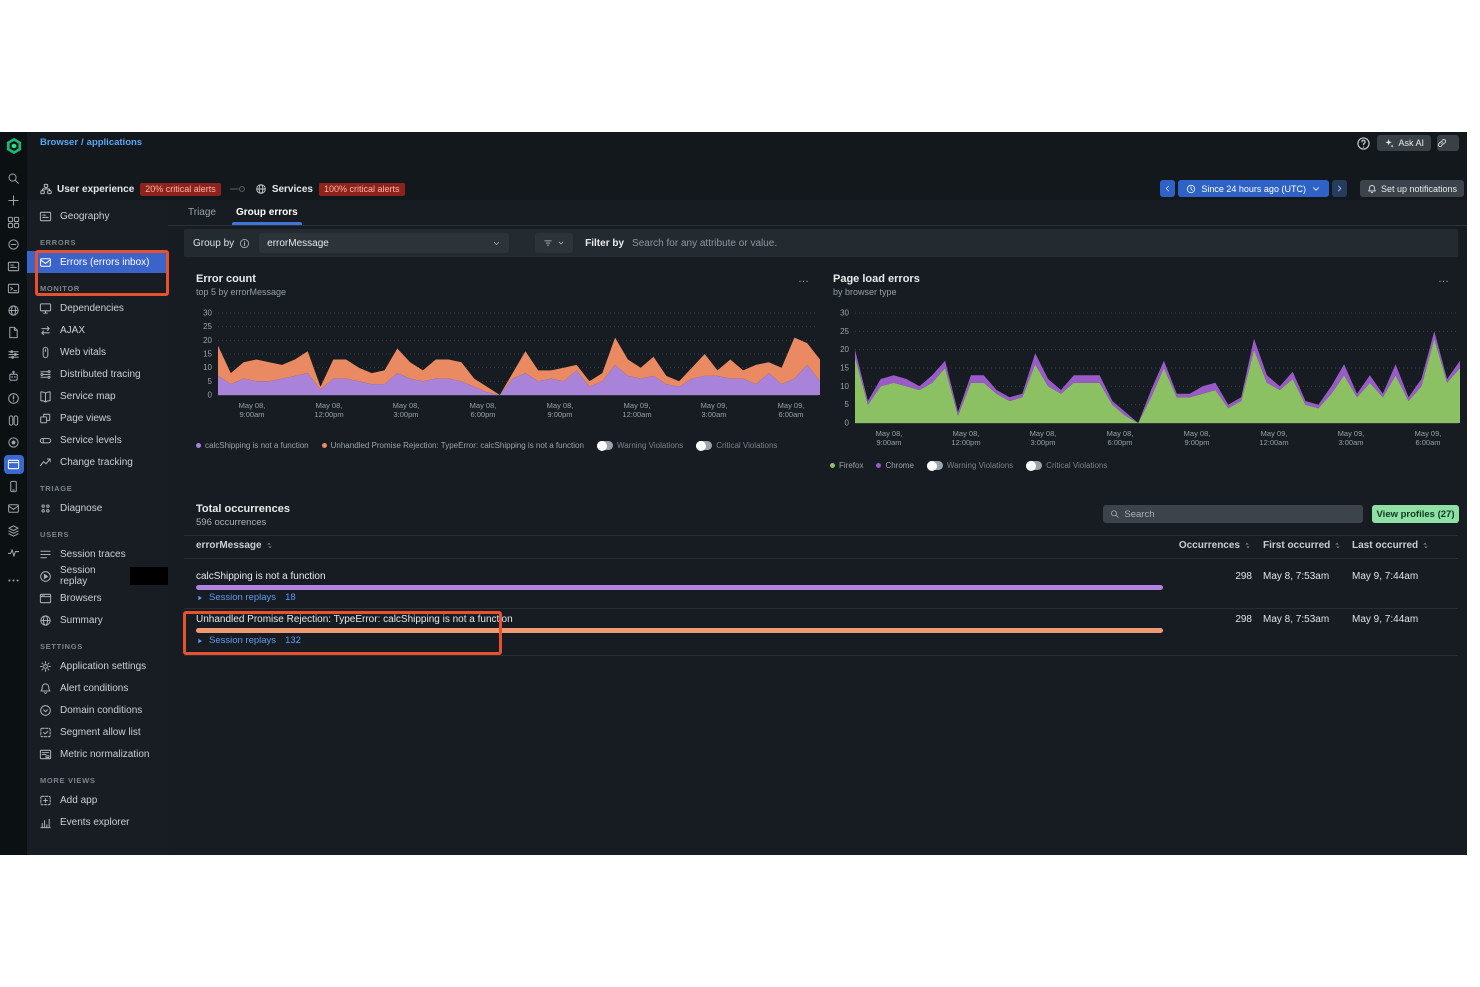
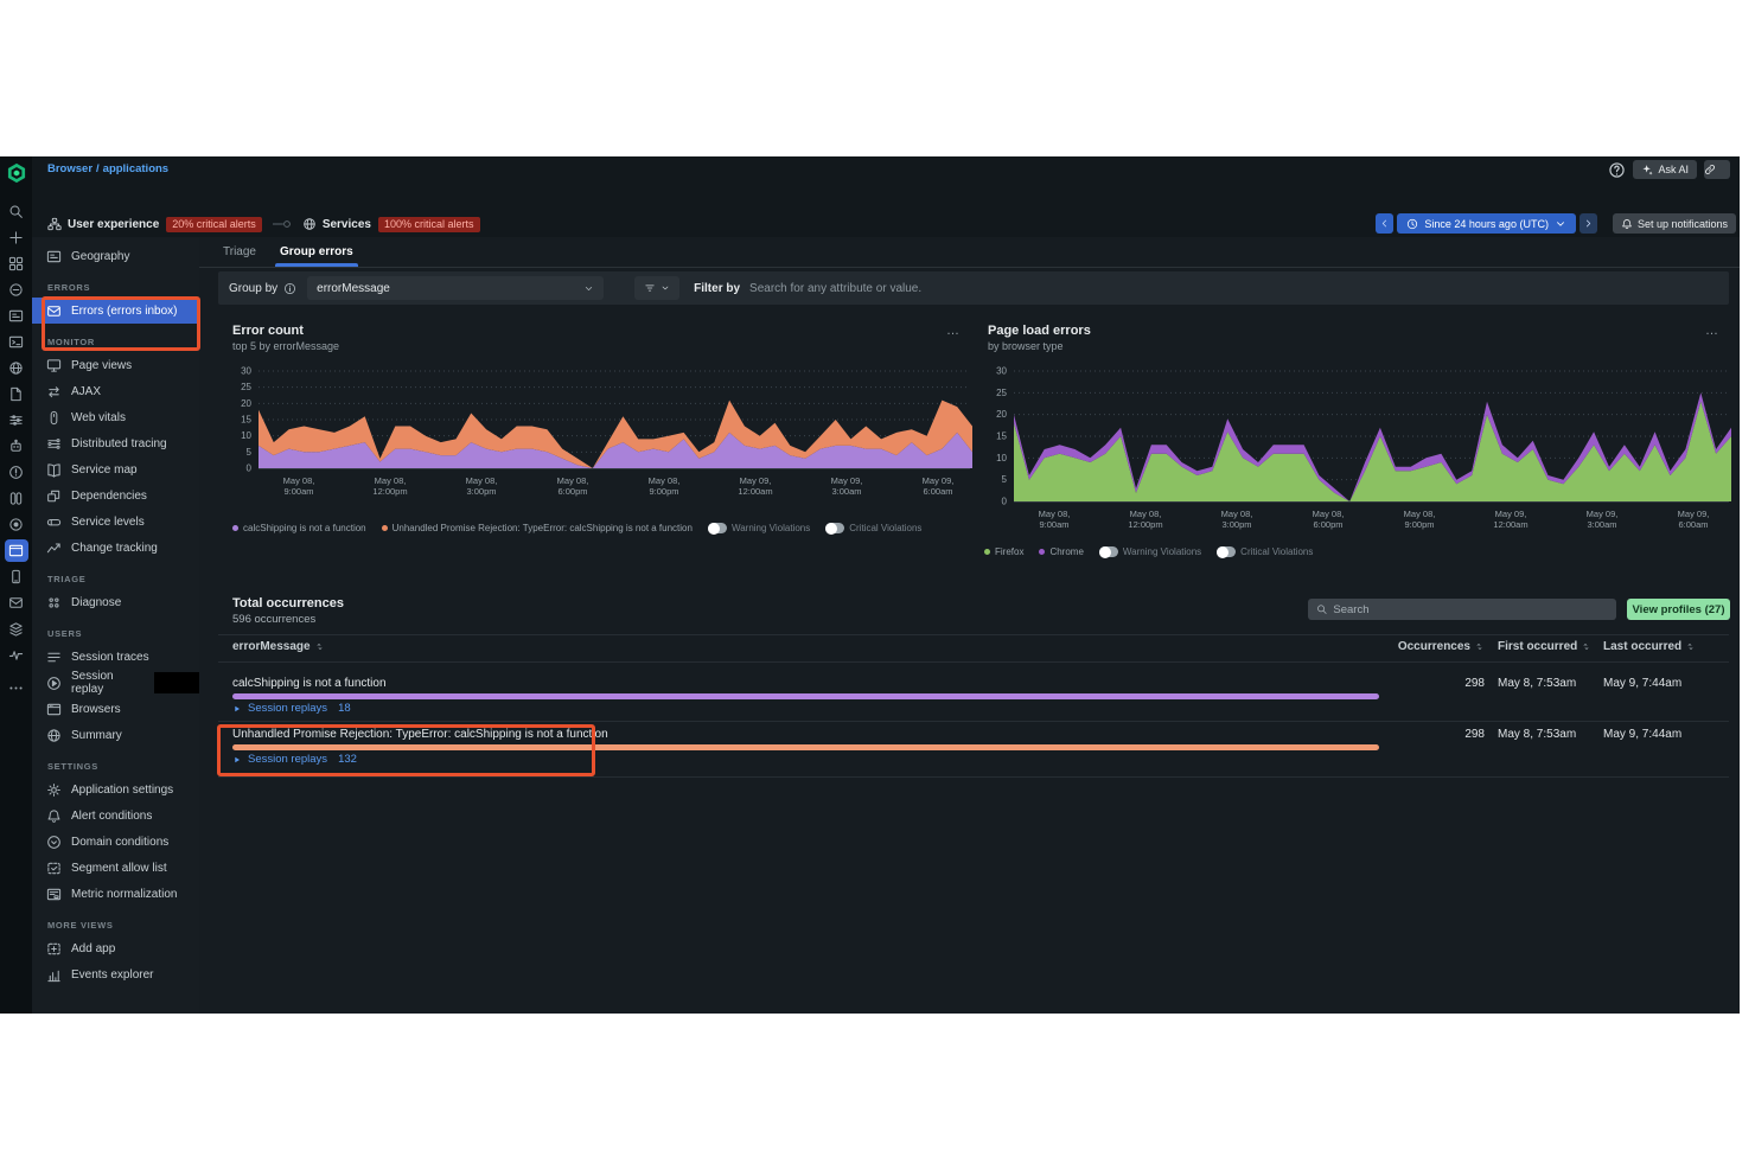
  Browser / applications
  Ask AI
  User experience
  20% critical alerts
  Services
  100% critical alerts
  Since 24 hours ago (UTC)
  Set up notifications
  Geography
  ERRORS
  Errors (errors inbox)
  MONITOR
- Dependencies
+ Page views
  AJAX
  Web vitals
  Distributed tracing
  Service map
- Page views
+ Dependencies
  Service levels
  Change tracking
  TRIAGE
  Diagnose
  USERS
  Session traces
  Session replay
  Browsers
  Summary
  SETTINGS
  Application settings
  Alert conditions
  Domain conditions
  Segment allow list
  Metric normalization
  MORE VIEWS
  Add app
  Events explorer
  Triage
  Group errors
  Group by
  errorMessage
  Filter by
  Search for any attribute or value.
  Error count
  top 5 by errorMessage
  …
  0
  5
  10
  15
  20
  25
  30
  May 08, 9:00am
  May 08, 12:00pm
  May 08, 3:00pm
  May 08, 6:00pm
  May 08, 9:00pm
  May 09, 12:00am
  May 09, 3:00am
  May 09, 6:00am
  calcShipping is not a function
  Unhandled Promise Rejection: TypeError: calcShipping is not a function
  Warning Violations
  Critical Violations
  Page load errors
  by browser type
  …
  0
  5
  10
  15
  20
  25
  30
  May 08, 9:00am
  May 08, 12:00pm
  May 08, 3:00pm
  May 08, 6:00pm
  May 08, 9:00pm
  May 09, 12:00am
  May 09, 3:00am
  May 09, 6:00am
  Firefox
  Chrome
  Warning Violations
  Critical Violations
  Total occurrences
  596 occurrences
  Search
  View profiles (27)
  errorMessage
  Occurrences
  First occurred
  Last occurred
  calcShipping is not a function
  298
  May 8, 7:53am
  May 9, 7:44am
  Session replays
  18
  Unhandled Promise Rejection: TypeError: calcShipping is not a function
  298
  May 8, 7:53am
  May 9, 7:44am
  Session replays
  132
